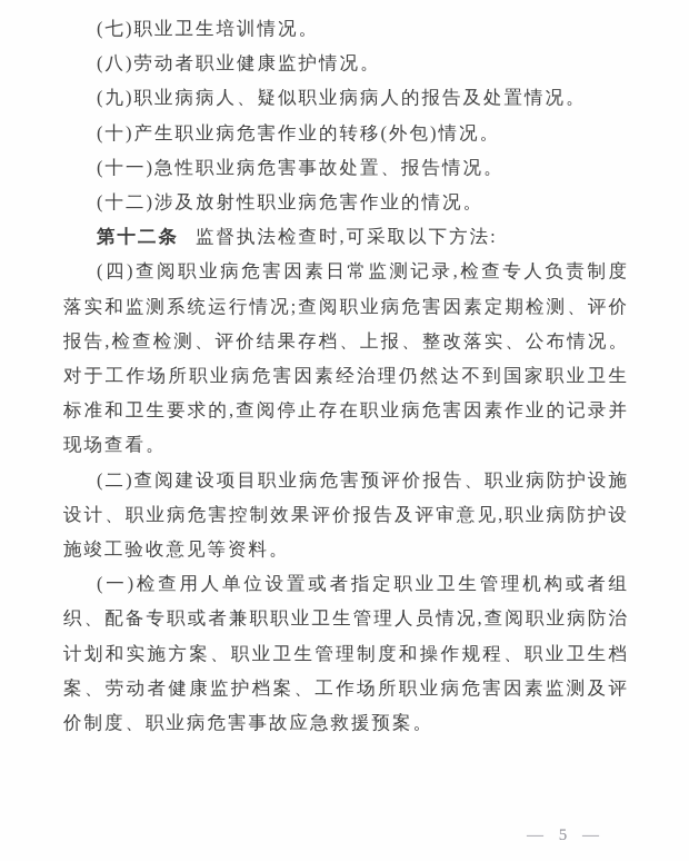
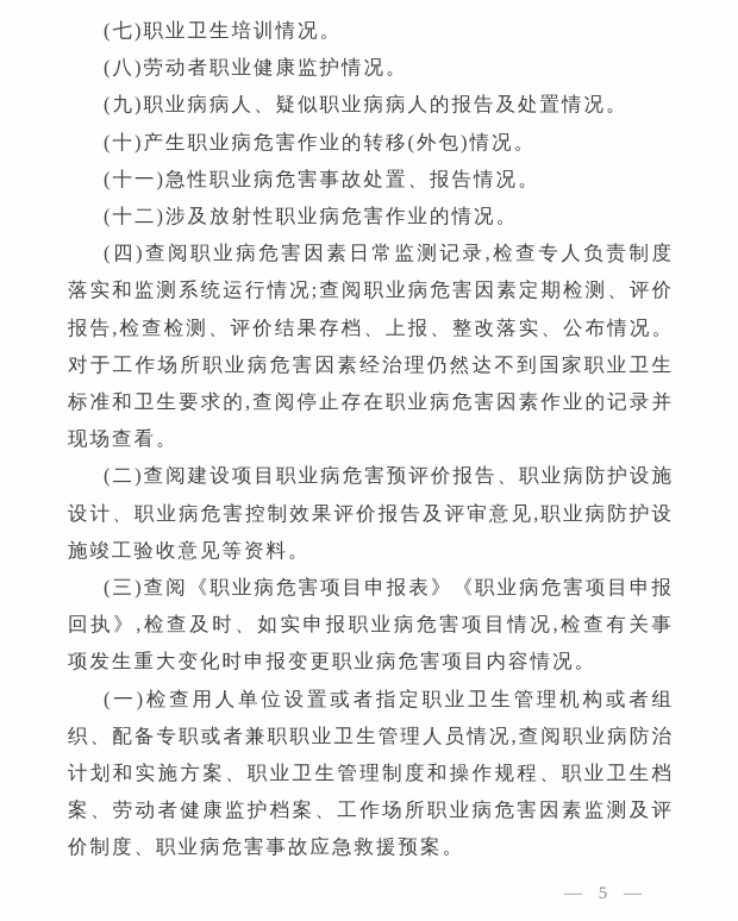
  (七)职业卫生培训情况。
  (八)劳动者职业健康监护情况。
  (九)职业病病人、疑似职业病病人的报告及处置情况。
  (十)产生职业病危害作业的转移(外包)情况。
  (十一)急性职业病危害事故处置、报告情况。
  (十二)涉及放射性职业病危害作业的情况。
- 第十二条 监督执法检查时,可采取以下方法:
  (四)查阅职业病危害因素日常监测记录,检查专人负责制度落实和监测系统运行情况;查阅职业病危害因素定期检测、评价报告,检查检测、评价结果存档、上报、整改落实、公布情况。对于工作场所职业病危害因素经治理仍然达不到国家职业卫生标准和卫生要求的,查阅停止存在职业病危害因素作业的记录并现场查看。
  (二)查阅建设项目职业病危害预评价报告、职业病防护设施设计、职业病危害控制效果评价报告及评审意见,职业病防护设施竣工验收意见等资料。
+ (三)查阅《职业病危害项目申报表》《职业病危害项目申报回执》,检查及时、如实申报职业病危害项目情况,检查有关事项发生重大变化时申报变更职业病危害项目内容情况。
  (一)检查用人单位设置或者指定职业卫生管理机构或者组织、配备专职或者兼职职业卫生管理人员情况,查阅职业病防治计划和实施方案、职业卫生管理制度和操作规程、职业卫生档案、劳动者健康监护档案、工作场所职业病危害因素监测及评价制度、职业病危害事故应急救援预案。
  — 5 —
